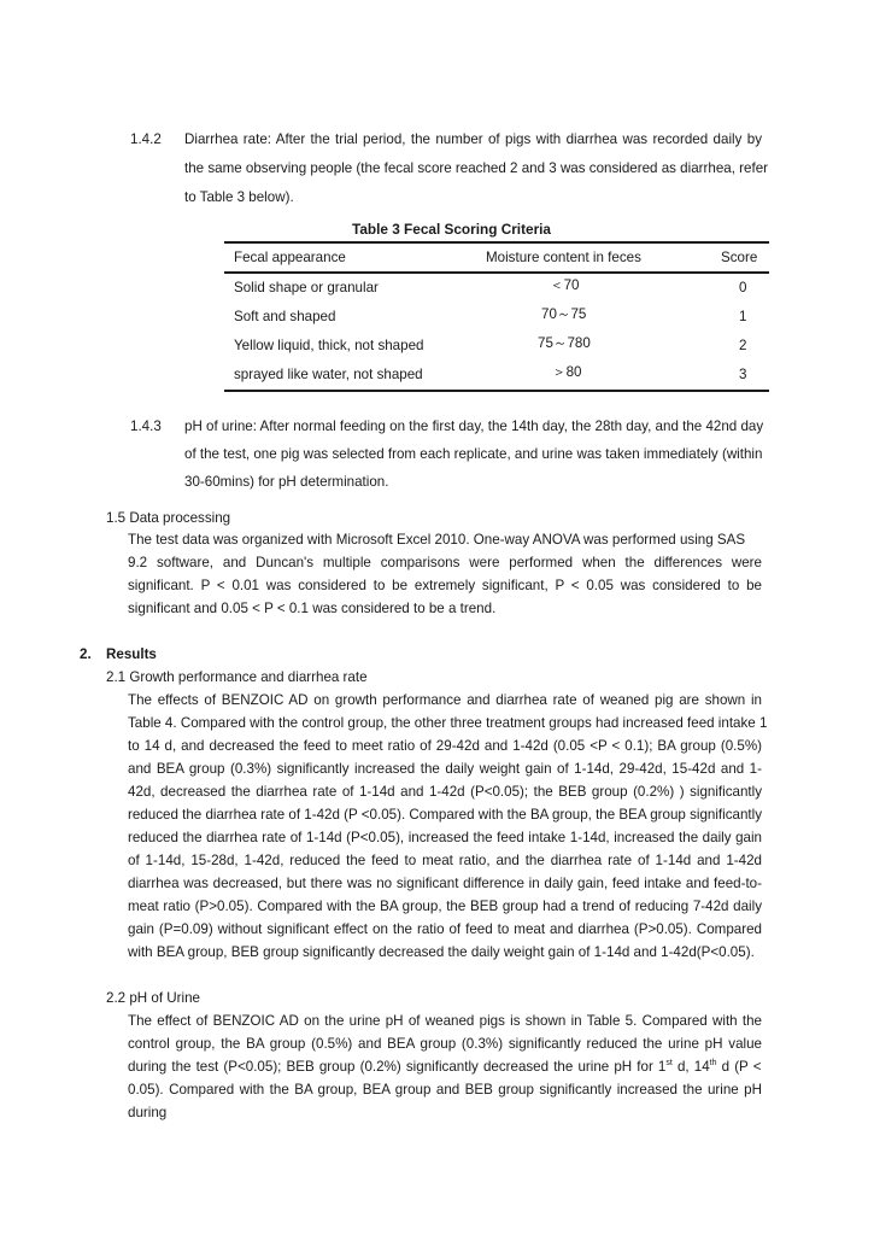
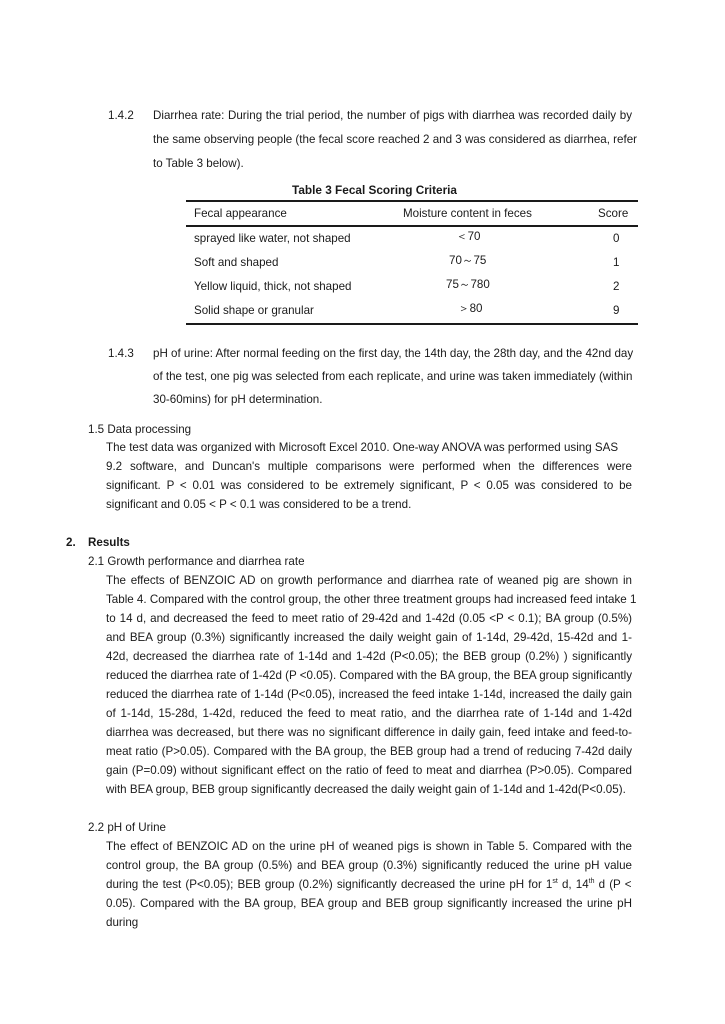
  1.4.2
- Diarrhea rate: After the trial period, the number of pigs with diarrhea was recorded daily by
+ Diarrhea rate: During the trial period, the number of pigs with diarrhea was recorded daily by
  the same observing people (the fecal score reached 2 and 3 was considered as diarrhea, refer
  to Table 3 below).
  Table 3 Fecal Scoring Criteria
  Fecal appearance
  Moisture content in feces
  Score
- Solid shape or granular
+ sprayed like water, not shaped
  ＜70
  0
  Soft and shaped
  70～75
  1
  Yellow liquid, thick, not shaped
  75～780
  2
- sprayed like water, not shaped
+ Solid shape or granular
  ＞80
- 3
+ 9
  1.4.3
  pH of urine: After normal feeding on the first day, the 14th day, the 28th day, and the 42nd day
  of the test, one pig was selected from each replicate, and urine was taken immediately (within
  30-60mins) for pH determination.
  1.5 Data processing
  The test data was organized with Microsoft Excel 2010. One-way ANOVA was performed using SAS
  9.2 software, and Duncan's multiple comparisons were performed when the differences were
  significant. P < 0.01 was considered to be extremely significant, P < 0.05 was considered to be
  significant and 0.05 < P < 0.1 was considered to be a trend.
  2.
  Results
  2.1 Growth performance and diarrhea rate
  The effects of BENZOIC AD on growth performance and diarrhea rate of weaned pig are shown in
  Table 4. Compared with the control group, the other three treatment groups had increased feed intake 1
  to 14 d, and decreased the feed to meet ratio of 29-42d and 1-42d (0.05 <P < 0.1); BA group (0.5%)
  and BEA group (0.3%) significantly increased the daily weight gain of 1-14d, 29-42d, 15-42d and 1-
  42d, decreased the diarrhea rate of 1-14d and 1-42d (P<0.05); the BEB group (0.2%) ) significantly
  reduced the diarrhea rate of 1-42d (P <0.05). Compared with the BA group, the BEA group significantly
  reduced the diarrhea rate of 1-14d (P<0.05), increased the feed intake 1-14d, increased the daily gain
  of 1-14d, 15-28d, 1-42d, reduced the feed to meat ratio, and the diarrhea rate of 1-14d and 1-42d
  diarrhea was decreased, but there was no significant difference in daily gain, feed intake and feed-to-
  meat ratio (P>0.05). Compared with the BA group, the BEB group had a trend of reducing 7-42d daily
  gain (P=0.09) without significant effect on the ratio of feed to meat and diarrhea (P>0.05). Compared
  with BEA group, BEB group significantly decreased the daily weight gain of 1-14d and 1-42d(P<0.05).
  2.2 pH of Urine
  The effect of BENZOIC AD on the urine pH of weaned pigs is shown in Table 5. Compared with the
  control group, the BA group (0.5%) and BEA group (0.3%) significantly reduced the urine pH value
  during the test (P<0.05); BEB group (0.2%) significantly decreased the urine pH for 1 d, 14 d (P <
  0.05). Compared with the BA group, BEA group and BEB group significantly increased the urine pH
  during
